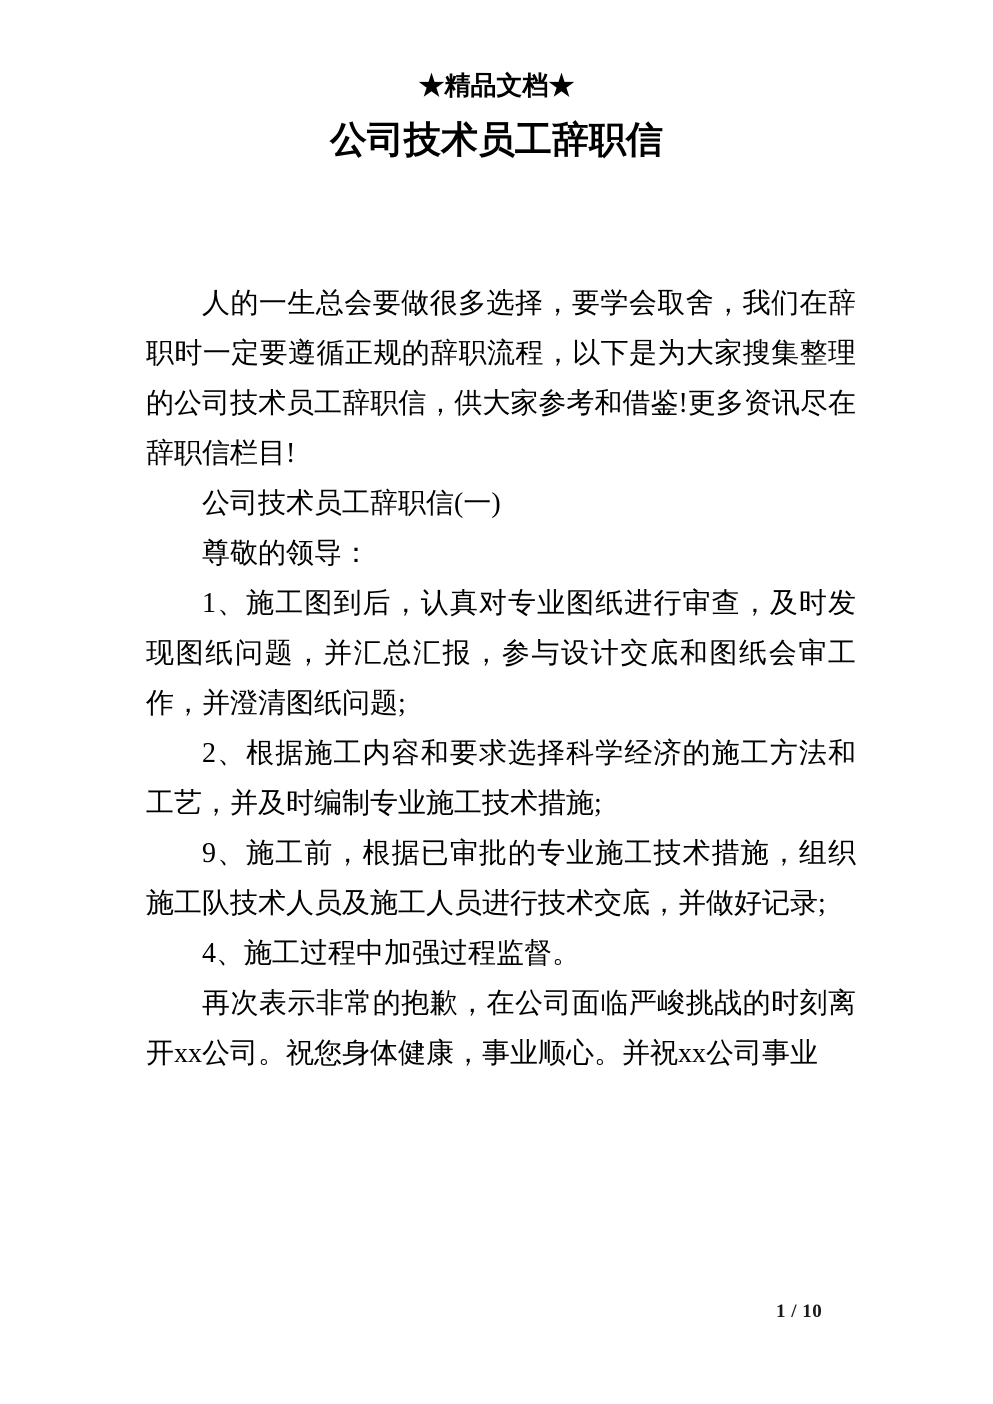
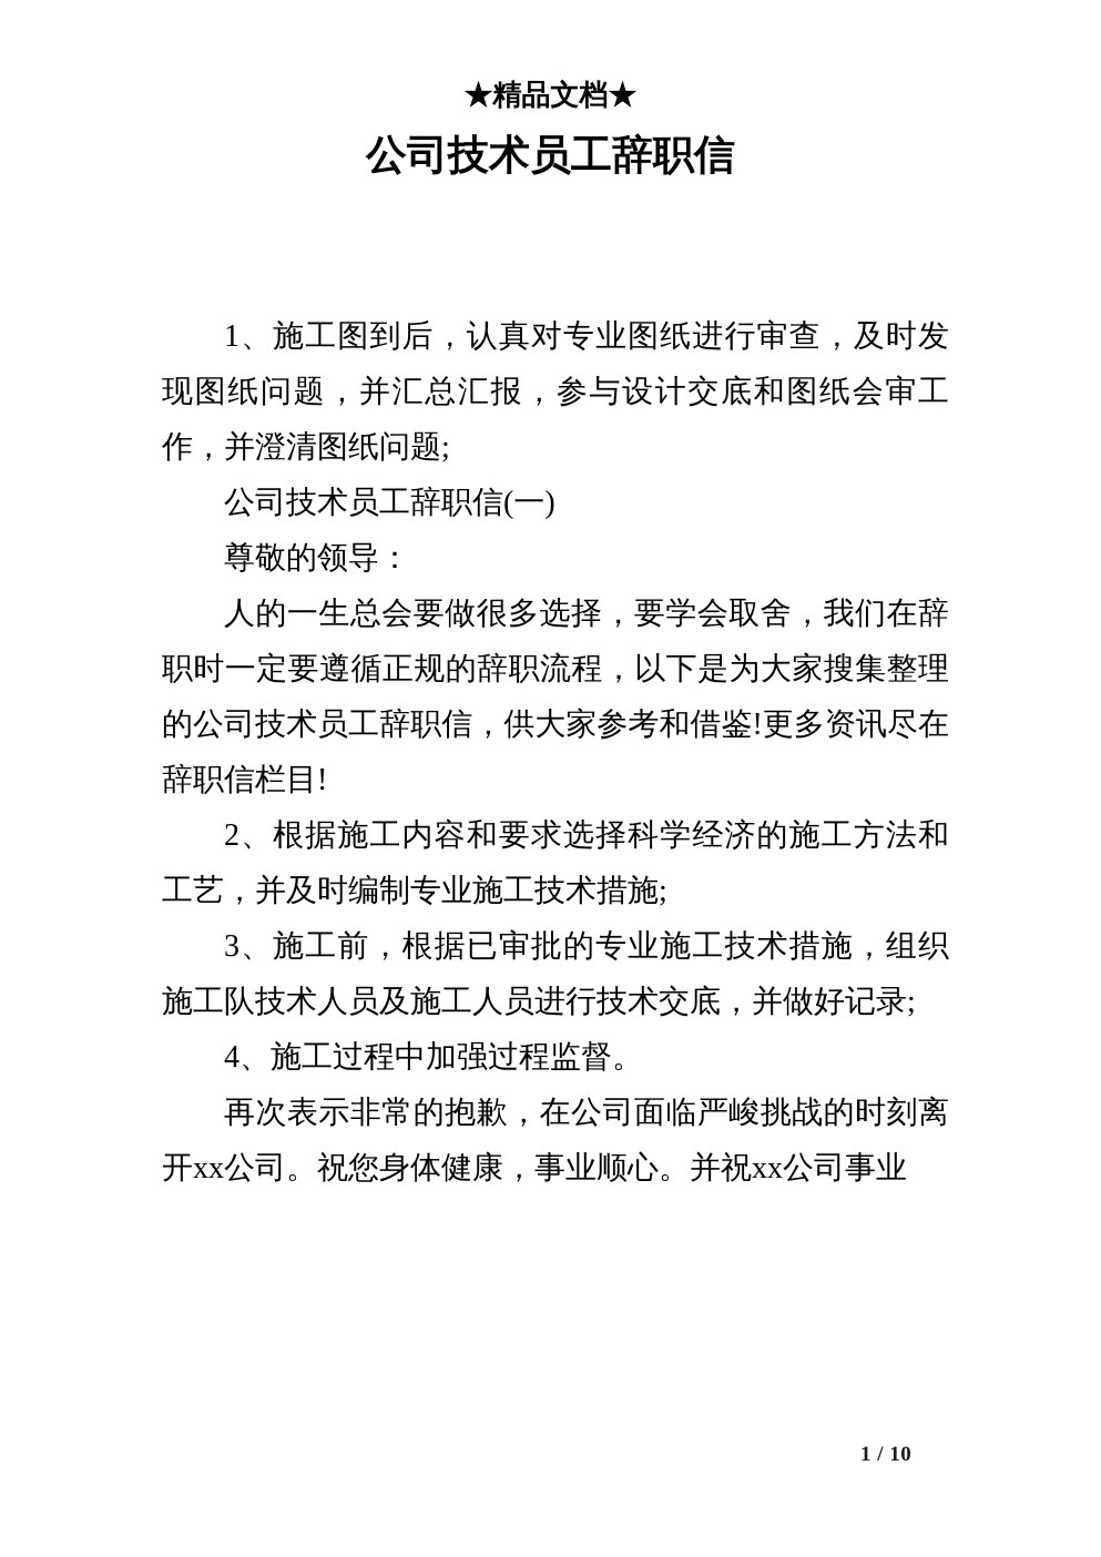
  ★精品文档★
  公司技术员工辞职信
- 人的一生总会要做很多选择，要学会取舍，我们在辞职时一定要遵循正规的辞职流程，以下是为大家搜集整理的公司技术员工辞职信，供大家参考和借鉴!更多资讯尽在辞职信栏目!
+ 1、施工图到后，认真对专业图纸进行审查，及时发现图纸问题，并汇总汇报，参与设计交底和图纸会审工作，并澄清图纸问题;
  公司技术员工辞职信(一)
  尊敬的领导：
- 1、施工图到后，认真对专业图纸进行审查，及时发现图纸问题，并汇总汇报，参与设计交底和图纸会审工作，并澄清图纸问题;
+ 人的一生总会要做很多选择，要学会取舍，我们在辞职时一定要遵循正规的辞职流程，以下是为大家搜集整理的公司技术员工辞职信，供大家参考和借鉴!更多资讯尽在辞职信栏目!
  2、根据施工内容和要求选择科学经济的施工方法和工艺，并及时编制专业施工技术措施;
- 9、施工前，根据已审批的专业施工技术措施，组织施工队技术人员及施工人员进行技术交底，并做好记录;
+ 3、施工前，根据已审批的专业施工技术措施，组织施工队技术人员及施工人员进行技术交底，并做好记录;
  4、施工过程中加强过程监督。
  再次表示非常的抱歉，在公司面临严峻挑战的时刻离开xx公司。祝您身体健康，事业顺心。并祝xx公司事业
  1 / 10
